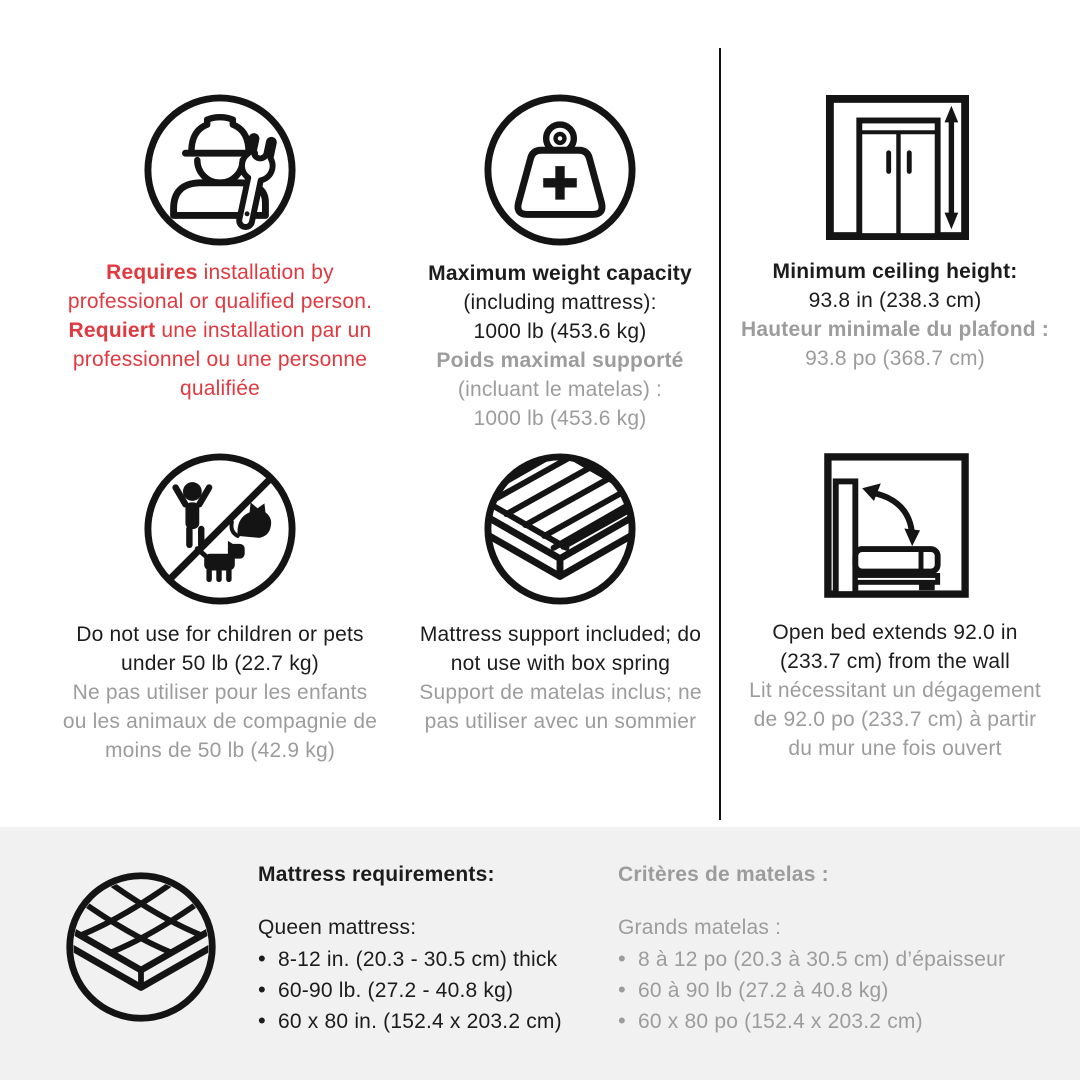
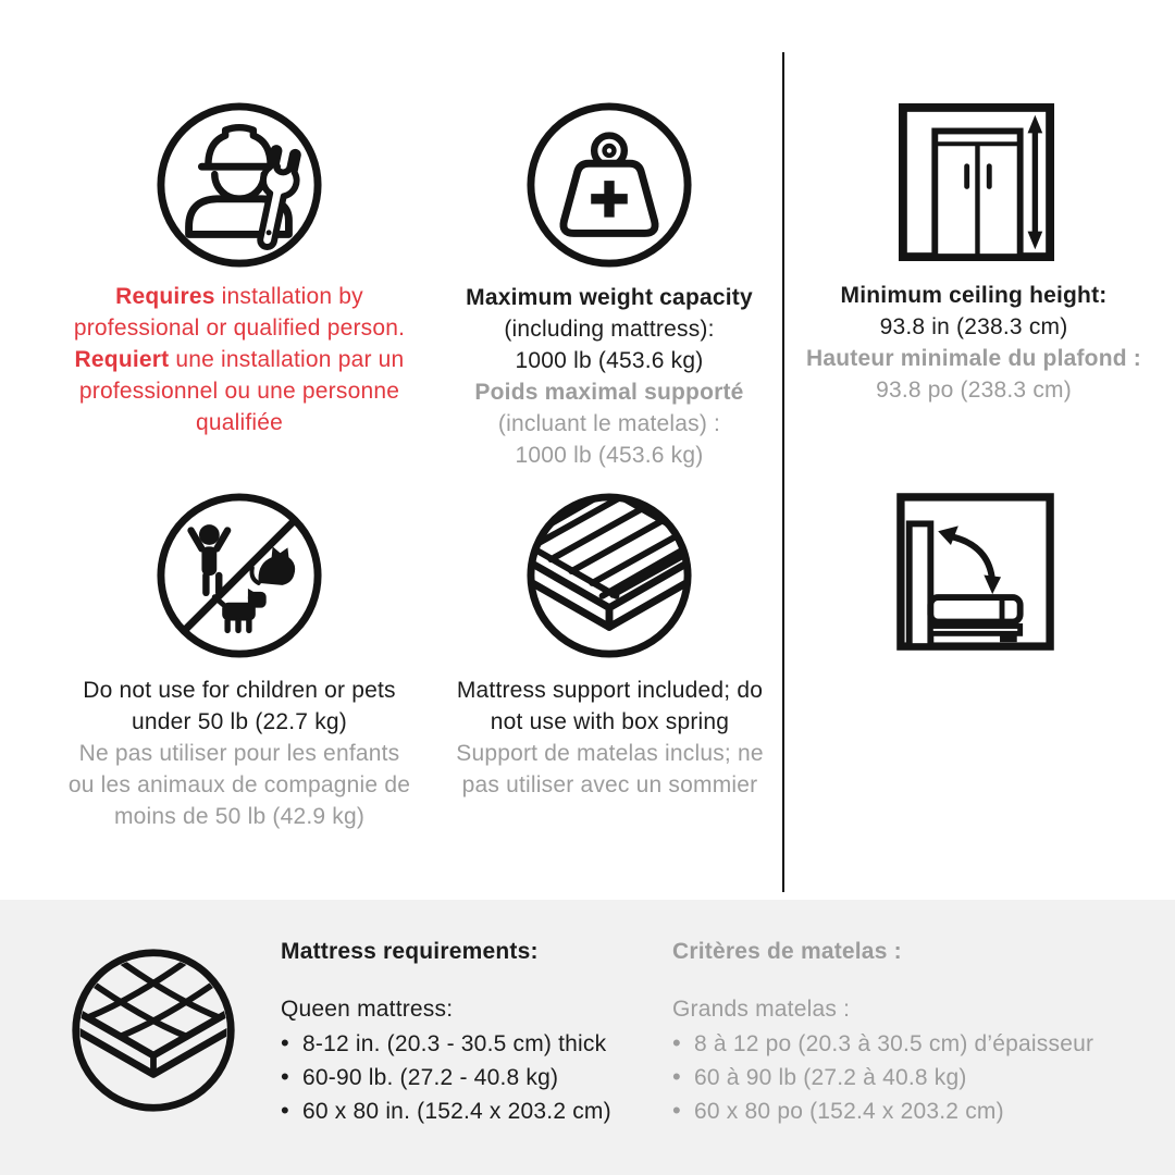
  Requires installation by
  professional or qualified person.
  Requiert une installation par un
  professionnel ou une personne
  qualifiée
  Maximum weight capacity
  (including mattress):
  1000 lb (453.6 kg)
  Poids maximal supporté
  (incluant le matelas) :
  1000 lb (453.6 kg)
  Minimum ceiling height:
  93.8 in (238.3 cm)
  Hauteur minimale du plafond :
- 93.8 po (368.7 cm)
+ 93.8 po (238.3 cm)
  Do not use for children or pets
  under 50 lb (22.7 kg)
  Ne pas utiliser pour les enfants
  ou les animaux de compagnie de
  moins de 50 lb (42.9 kg)
  Mattress support included; do
  not use with box spring
  Support de matelas inclus; ne
  pas utiliser avec un sommier
- Open bed extends 92.0 in
- (233.7 cm) from the wall
- Lit nécessitant un dégagement
- de 92.0 po (233.7 cm) à partir
- du mur une fois ouvert
  Mattress requirements:
  Queen mattress:
  • 8-12 in. (20.3 - 30.5 cm) thick
  • 60-90 lb. (27.2 - 40.8 kg)
  • 60 x 80 in. (152.4 x 203.2 cm)
  Critères de matelas :
  Grands matelas :
  • 8 à 12 po (20.3 à 30.5 cm) d’épaisseur
  • 60 à 90 lb (27.2 à 40.8 kg)
  • 60 x 80 po (152.4 x 203.2 cm)
